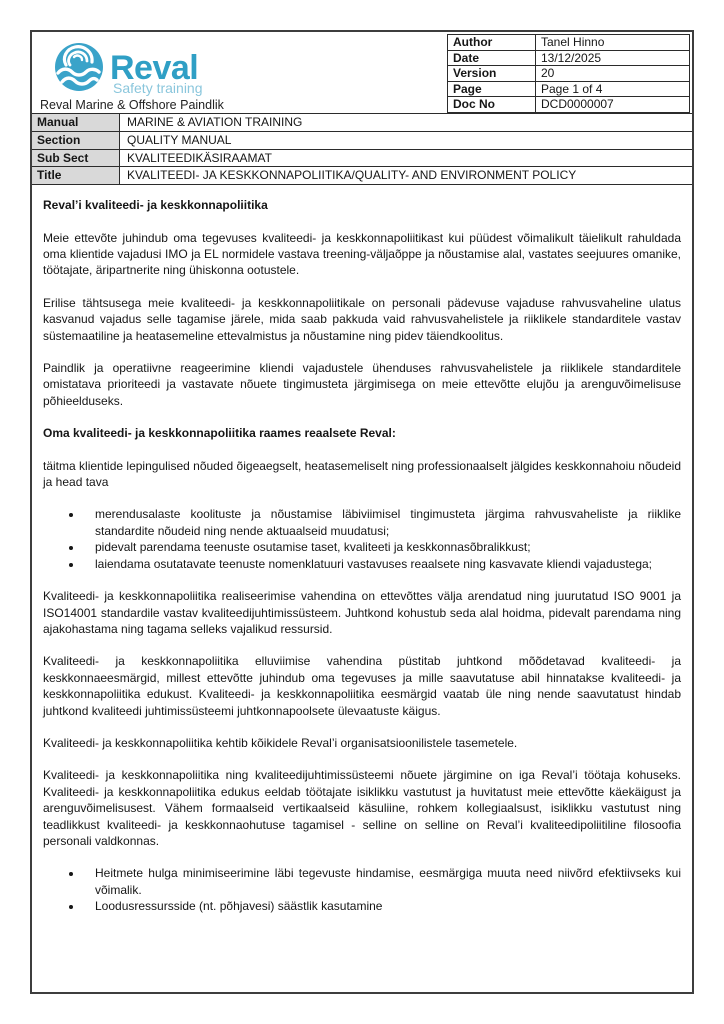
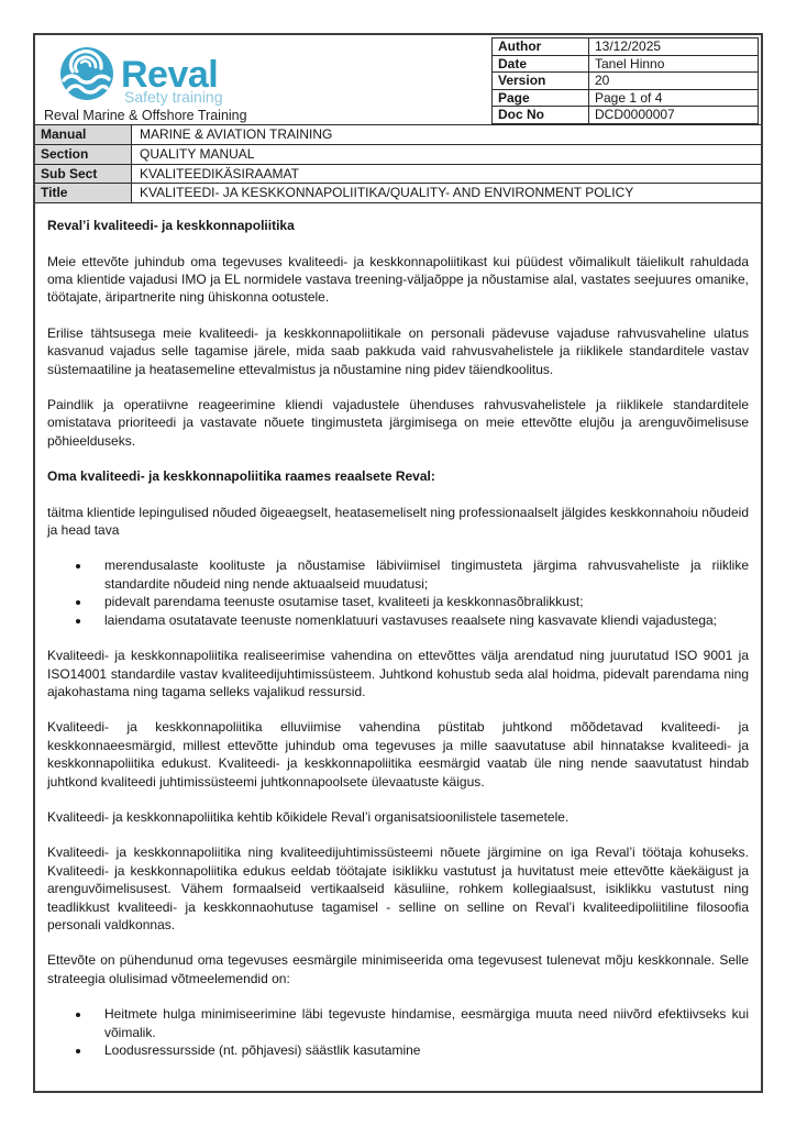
  Reval
  Safety training
- Reval Marine & Offshore Paindlik
+ Reval Marine & Offshore Training
  Author
- Tanel Hinno
+ 13/12/2025
  Date
- 13/12/2025
+ Tanel Hinno
  Version
  20
  Page
  Page 1 of 4
  Doc No
  DCD0000007
  Manual
  MARINE & AVIATION TRAINING
  Section
  QUALITY MANUAL
  Sub Sect
  KVALITEEDIKÄSIRAAMAT
  Title
  KVALITEEDI- JA KESKKONNAPOLIITIKA/QUALITY- AND ENVIRONMENT POLICY
  Reval’i kvaliteedi- ja keskkonnapoliitika
  Meie ettevõte juhindub oma tegevuses kvaliteedi- ja keskkonnapoliitikast kui püüdest võimalikult täielikult rahuldada oma klientide vajadusi IMO ja EL normidele vastava treening-väljaõppe ja nõustamise alal, vastates seejuures omanike, töötajate, äripartnerite ning ühiskonna ootustele.
  Erilise tähtsusega meie kvaliteedi- ja keskkonnapoliitikale on personali pädevuse vajaduse rahvusvaheline ulatus kasvanud vajadus selle tagamise järele, mida saab pakkuda vaid rahvusvahelistele ja riiklikele standarditele vastav süstemaatiline ja heatasemeline ettevalmistus ja nõustamine ning pidev täiendkoolitus.
  Paindlik ja operatiivne reageerimine kliendi vajadustele ühenduses rahvusvahelistele ja riiklikele standarditele omistatava prioriteedi ja vastavate nõuete tingimusteta järgimisega on meie ettevõtte elujõu ja arenguvõimelisuse põhieelduseks.
  Oma kvaliteedi- ja keskkonnapoliitika raames reaalsete Reval:
  täitma klientide lepingulised nõuded õigeaegselt, heatasemeliselt ning professionaalselt jälgides keskkonnahoiu nõudeid ja head tava
  merendusalaste koolituste ja nõustamise läbiviimisel tingimusteta järgima rahvusvaheliste ja riiklike standardite nõudeid ning nende aktuaalseid muudatusi;
  pidevalt parendama teenuste osutamise taset, kvaliteeti ja keskkonnasõbralikkust;
  laiendama osutatavate teenuste nomenklatuuri vastavuses reaalsete ning kasvavate kliendi vajadustega;
  Kvaliteedi- ja keskkonnapoliitika realiseerimise vahendina on ettevõttes välja arendatud ning juurutatud ISO 9001 ja ISO14001 standardile vastav kvaliteedijuhtimissüsteem. Juhtkond kohustub seda alal hoidma, pidevalt parendama ning ajakohastama ning tagama selleks vajalikud ressursid.
  Kvaliteedi- ja keskkonnapoliitika elluviimise vahendina püstitab juhtkond mõõdetavad kvaliteedi- ja keskkonnaeesmärgid, millest ettevõtte juhindub oma tegevuses ja mille saavutatuse abil hinnatakse kvaliteedi- ja keskkonnapoliitika edukust. Kvaliteedi- ja keskkonnapoliitika eesmärgid vaatab üle ning nende saavutatust hindab juhtkond kvaliteedi juhtimissüsteemi juhtkonnapoolsete ülevaatuste käigus.
  Kvaliteedi- ja keskkonnapoliitika kehtib kõikidele Reval’i organisatsioonilistele tasemetele.
  Kvaliteedi- ja keskkonnapoliitika ning kvaliteedijuhtimissüsteemi nõuete järgimine on iga Reval’i töötaja kohuseks. Kvaliteedi- ja keskkonnapoliitika edukus eeldab töötajate isiklikku vastutust ja huvitatust meie ettevõtte käekäigust ja arenguvõimelisusest. Vähem formaalseid vertikaalseid käsuliine, rohkem kollegiaalsust, isiklikku vastutust ning teadlikkust kvaliteedi- ja keskkonnaohutuse tagamisel - selline on selline on Reval’i kvaliteedipoliitiline filosoofia personali valdkonnas.
+ Ettevõte on pühendunud oma tegevuses eesmärgile minimiseerida oma tegevusest tulenevat mõju keskkonnale. Selle strateegia olulisimad võtmeelemendid on:
  Heitmete hulga minimiseerimine läbi tegevuste hindamise, eesmärgiga muuta need niivõrd efektiivseks kui võimalik.
  Loodusressursside (nt. põhjavesi) säästlik kasutamine
